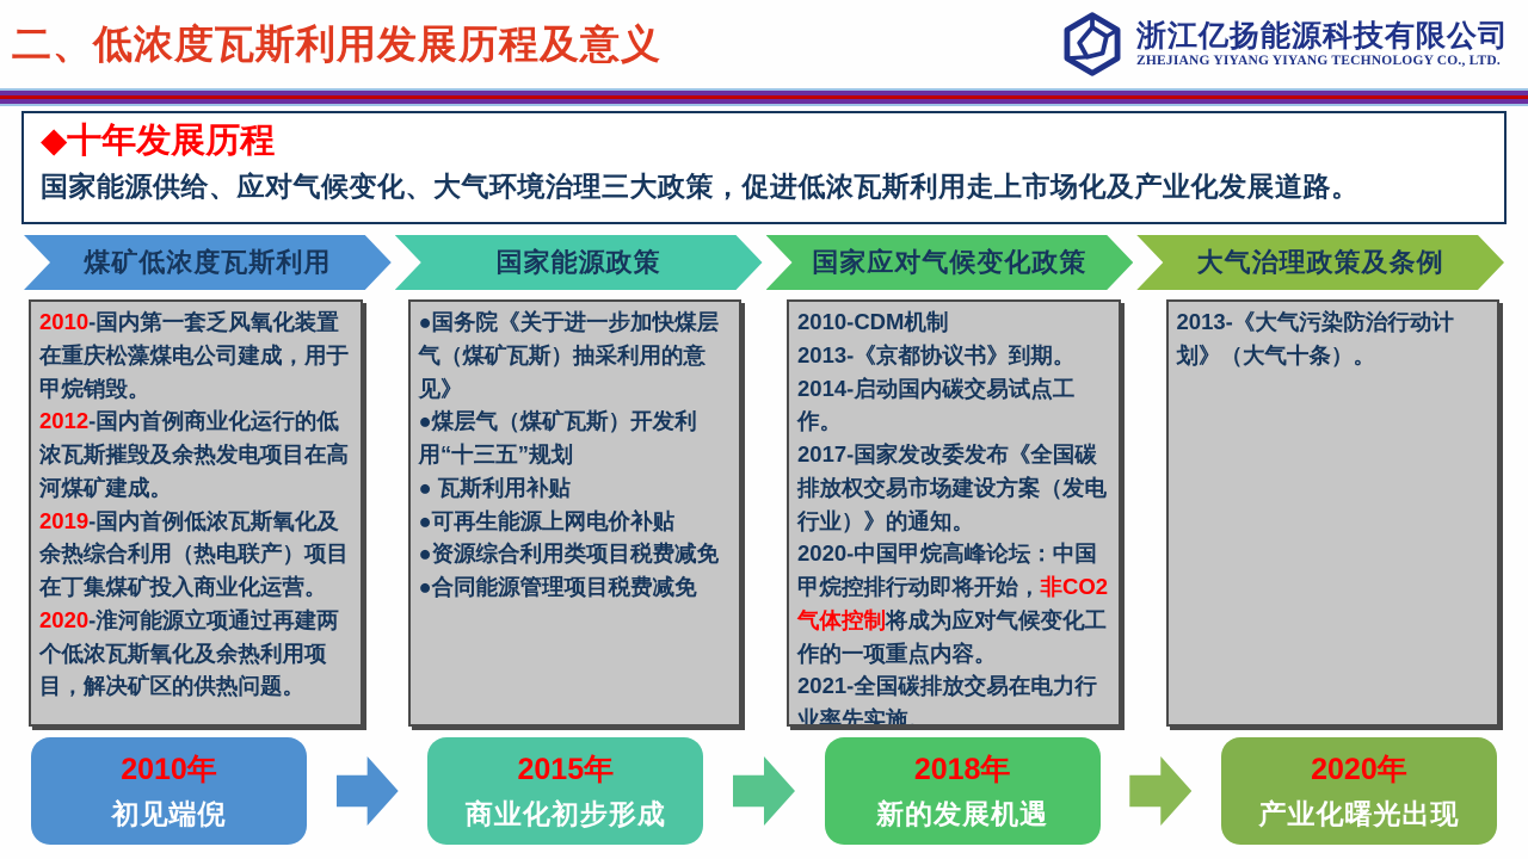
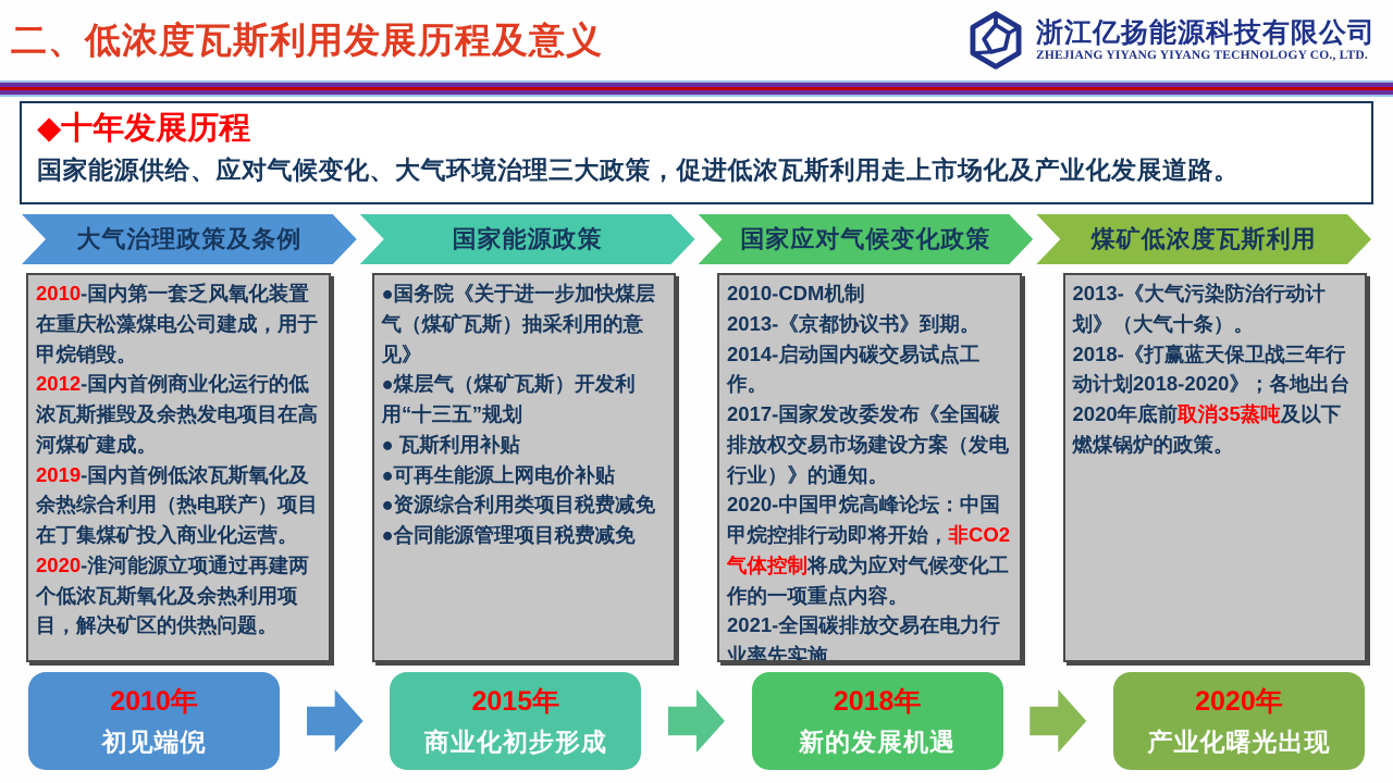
  二、低浓度瓦斯利用发展历程及意义
  浙江亿扬能源科技有限公司
  ZHEJIANG YIYANG YIYANG TECHNOLOGY CO., LTD.
  ◆十年发展历程
  国家能源供给、应对气候变化、大气环境治理三大政策，促进低浓瓦斯利用走上市场化及产业化发展道路。
- 煤矿低浓度瓦斯利用
+ 大气治理政策及条例
  国家能源政策
  国家应对气候变化政策
- 大气治理政策及条例
+ 煤矿低浓度瓦斯利用
  2010-国内第一套乏风氧化装置在重庆松藻煤电公司建成，用于甲烷销毁。
  2012-国内首例商业化运行的低浓瓦斯摧毁及余热发电项目在高河煤矿建成。
  2019-国内首例低浓瓦斯氧化及余热综合利用（热电联产）项目在丁集煤矿投入商业化运营。
  2020-淮河能源立项通过再建两个低浓瓦斯氧化及余热利用项目，解决矿区的供热问题。
  ●国务院《关于进一步加快煤层气（煤矿瓦斯）抽采利用的意见》
  ●煤层气（煤矿瓦斯）开发利用“十三五”规划
  ● 瓦斯利用补贴
  ●可再生能源上网电价补贴
  ●资源综合利用类项目税费减免
  ●合同能源管理项目税费减免
  2010-CDM机制
  2013-《京都协议书》到期。
  2014-启动国内碳交易试点工作。
  2017-国家发改委发布《全国碳排放权交易市场建设方案（发电行业）》的通知。
  2020-中国甲烷高峰论坛：中国甲烷控排行动即将开始，非CO2气体控制将成为应对气候变化工作的一项重点内容。
  2021-全国碳排放交易在电力行业率先实施。
  2013-《大气污染防治行动计划》（大气十条）。
+ 2018-《打赢蓝天保卫战三年行动计划2018-2020》；各地出台2020年底前取消35蒸吨及以下燃煤锅炉的政策。
  2010年
  初见端倪
  2015年
  商业化初步形成
  2018年
  新的发展机遇
  2020年
  产业化曙光出现
